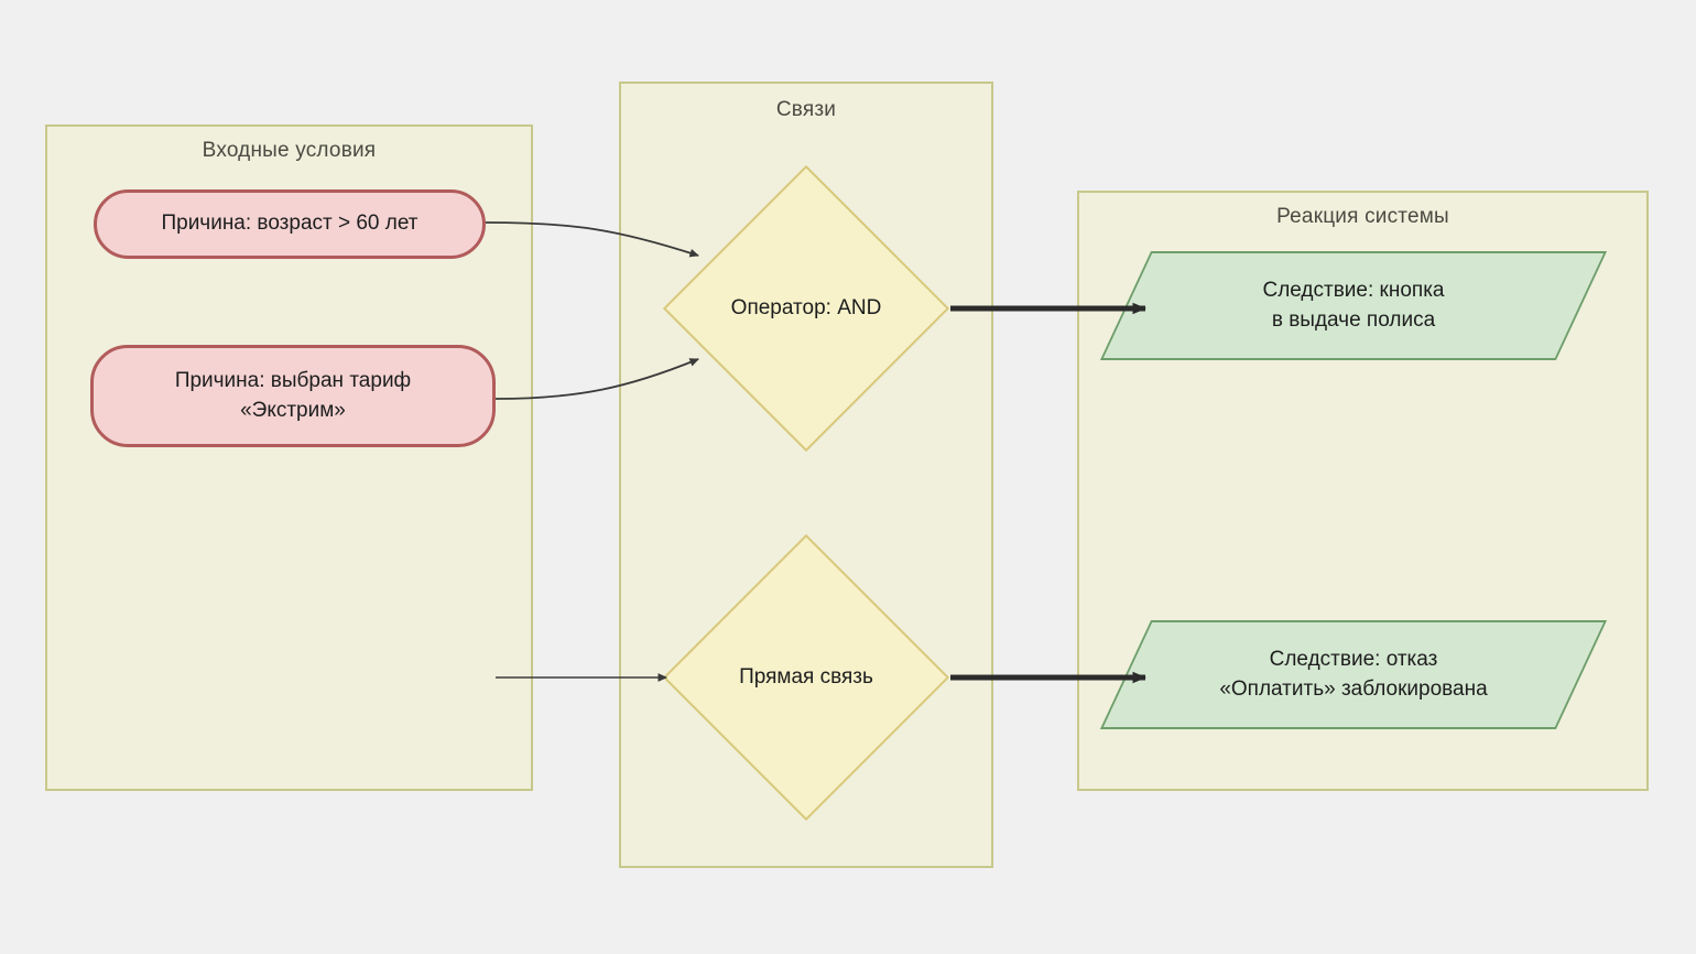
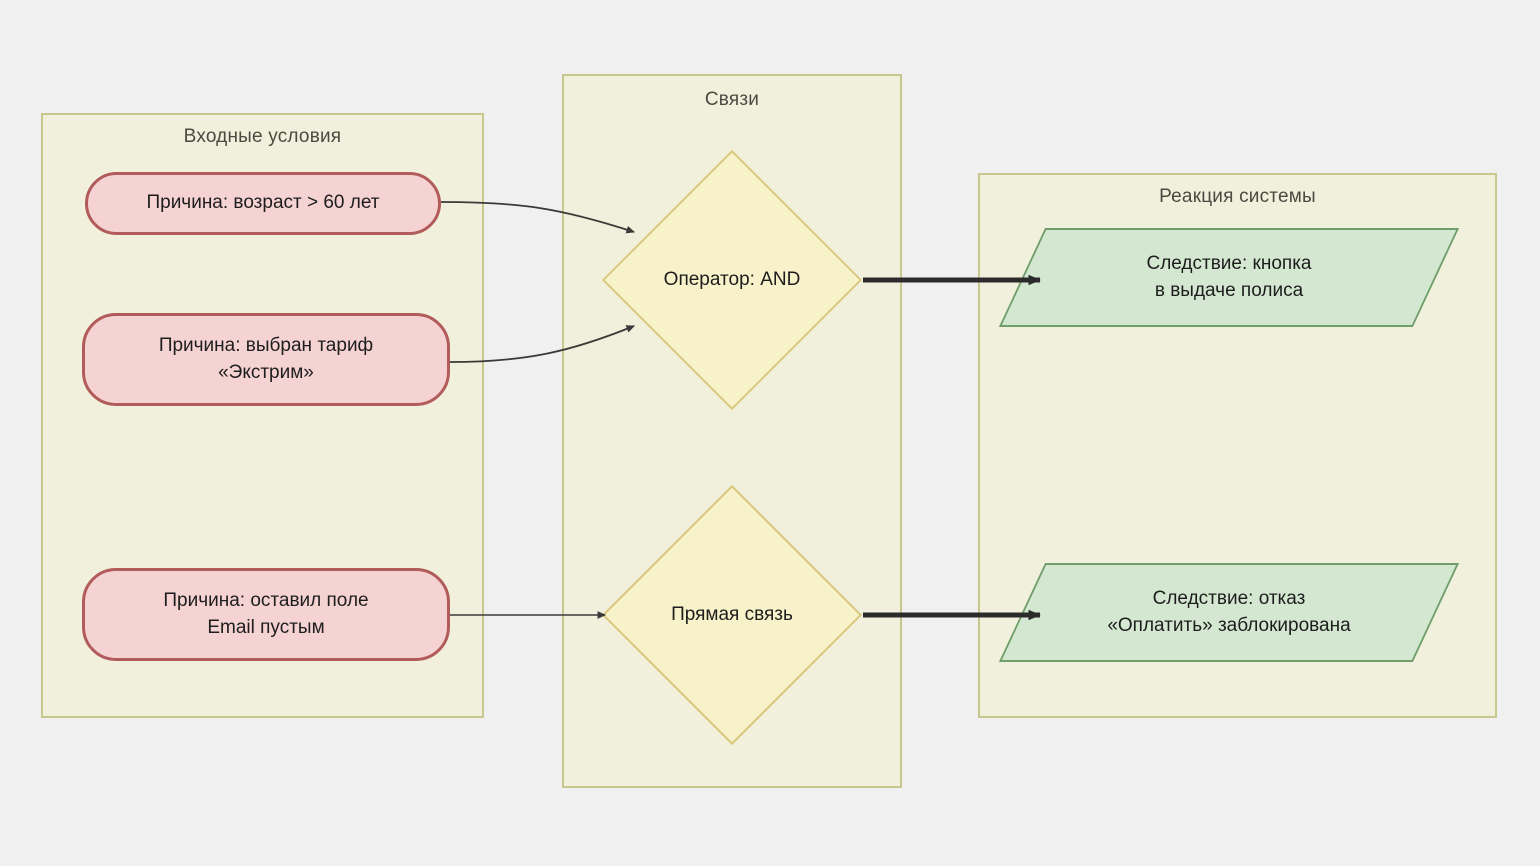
  Входные условия
  Связи
  Реакция системы
  Причина: возраст > 60 лет
  Причина: выбран тариф
  «Экстрим»
+ Причина: оставил поле
+ Email пустым
  Оператор: AND
  Прямая связь
  Следствие: кнопка
  в выдаче полиса
  Следствие: отказ
  «Оплатить» заблокирована
